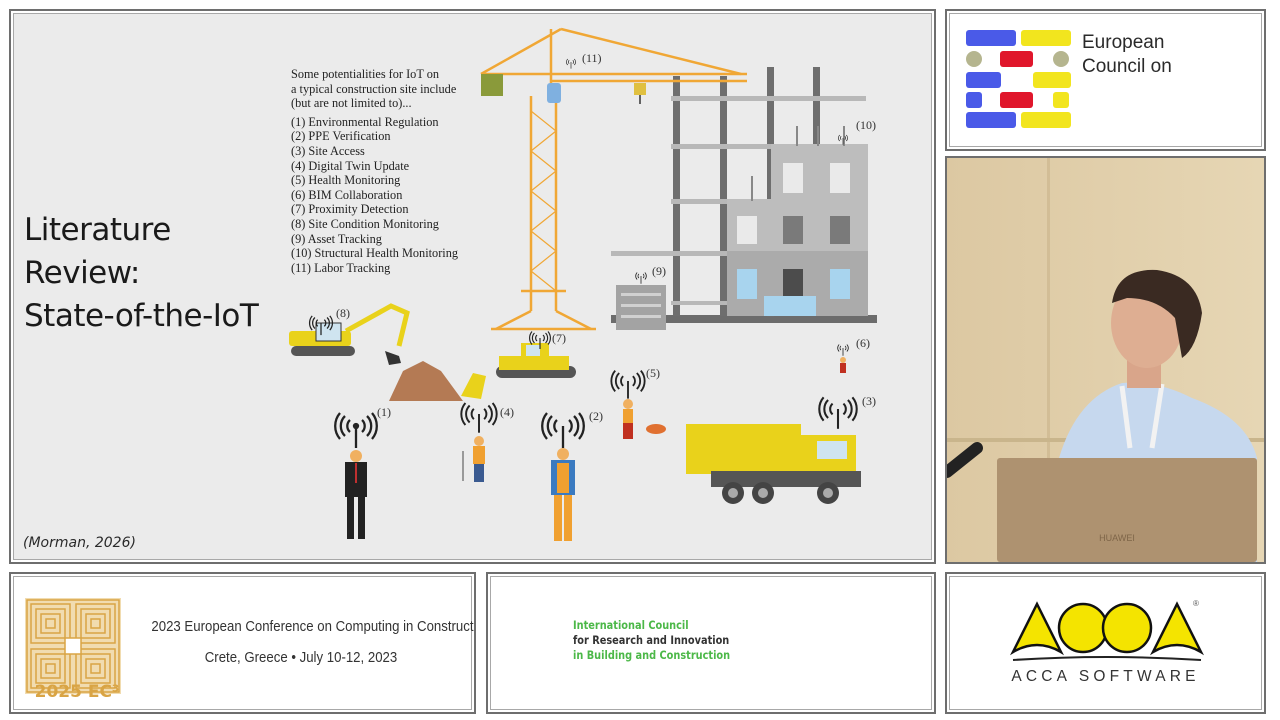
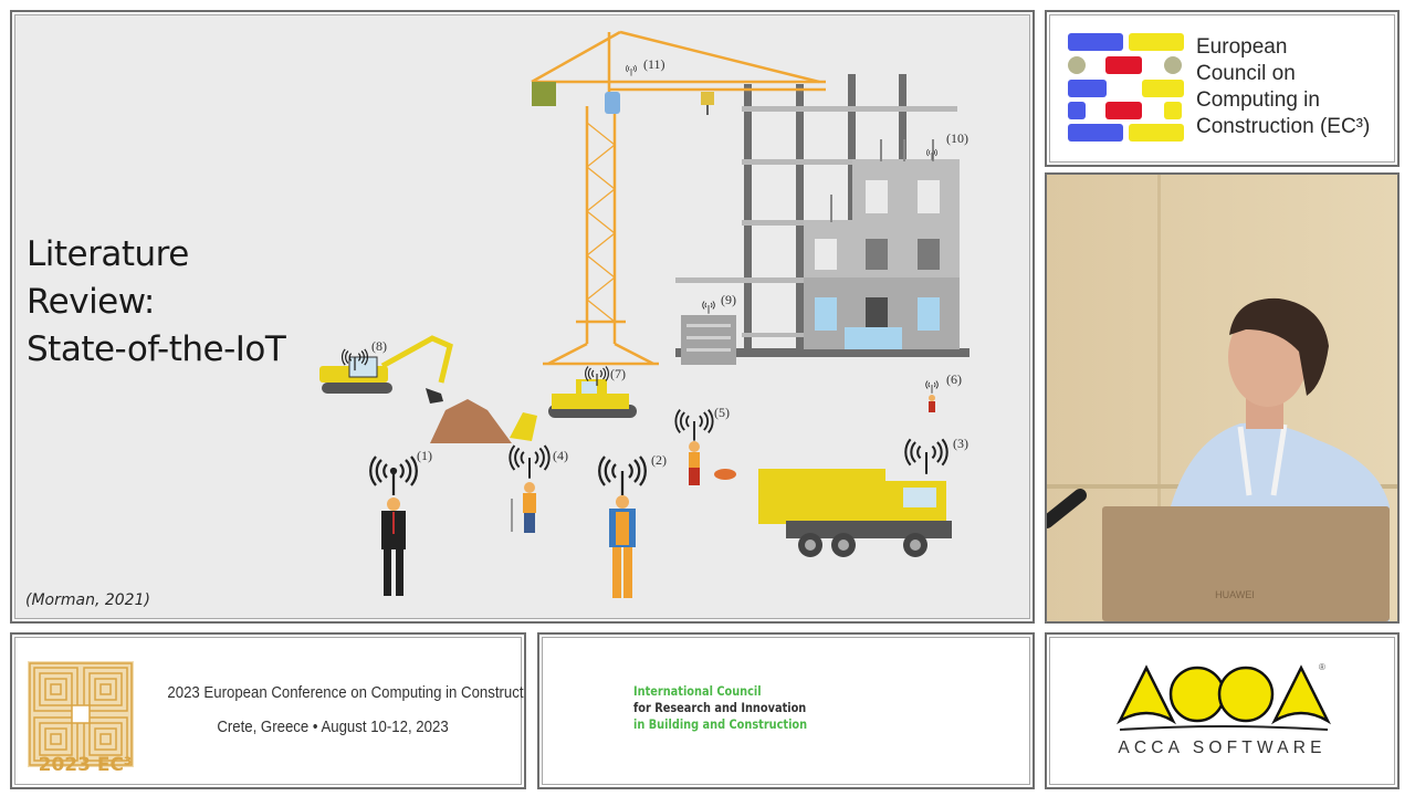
  Literature
  Review:
  State-of-the-IoT
- Some potentialities for IoT on
- a typical construction site include
- (but are not limited to)...
- (1) Environmental Regulation
- (2) PPE Verification
- (3) Site Access
- (4) Digital Twin Update
- (5) Health Monitoring
- (6) BIM Collaboration
- (7) Proximity Detection
- (8) Site Condition Monitoring
- (9) Asset Tracking
- (10) Structural Health Monitoring
- (11) Labor Tracking
  (1)
  (2)
  (3)
  (4)
  (5)
  (6)
  (7)
  (8)
  (9)
  (10)
  (11)
- (Morman, 2026)
+ (Morman, 2021)
  European
  Council on
+ Computing in
+ Construction (EC³)
  HUAWEI
- 2025 EC³
+ 2023 EC³
  2023 European Conference on Computing in Construct
- Crete, Greece • July 10-12, 2023
+ Crete, Greece • August 10-12, 2023
  International Council
  for Research and Innovation
  in Building and Construction
  ®
  ACCA SOFTWARE
